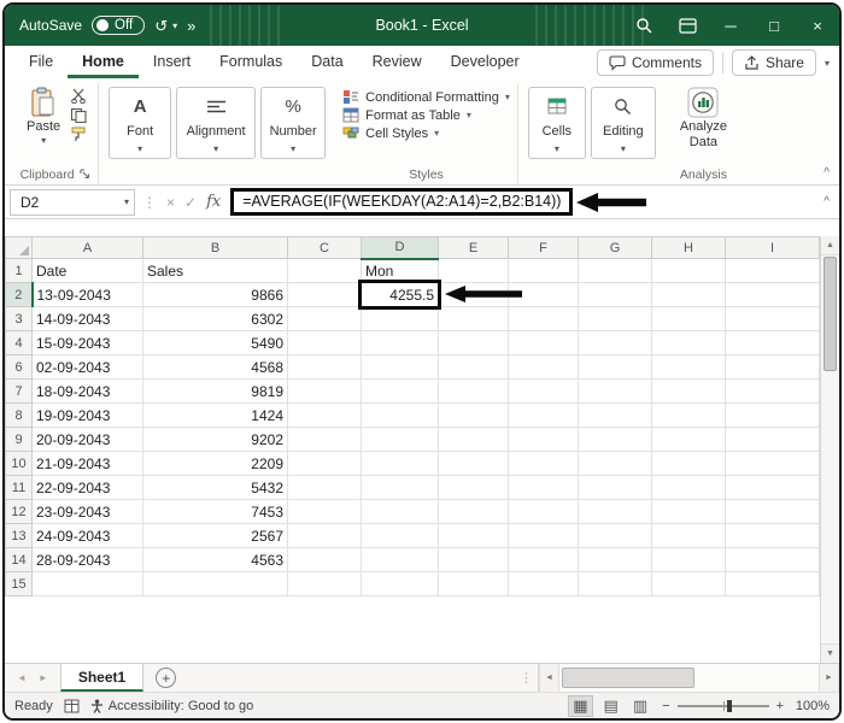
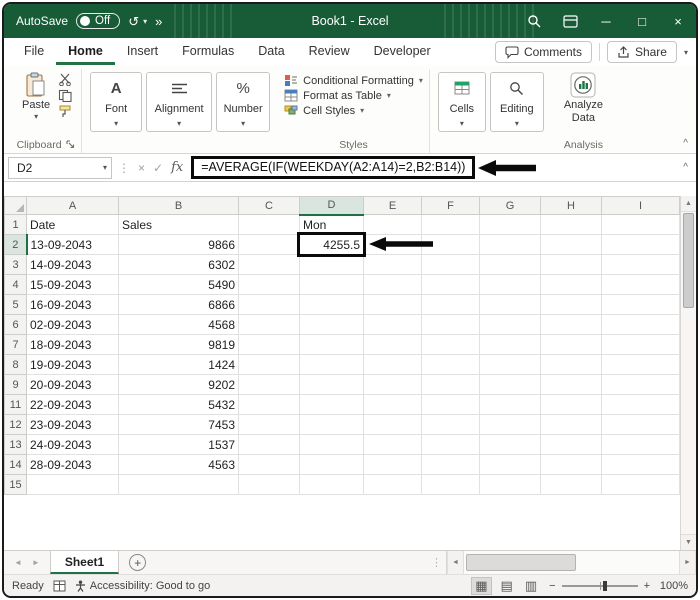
  AutoSave
  Off
  ↺
  ▾
  »
  Book1 - Excel
  ─
  □
  ×
  File
  Home
  Insert
  Formulas
  Data
  Review
  Developer
  Comments
  Share
  ▾
  Paste
  ▾
  Clipboard
  A
  Font
  ▾
  Alignment
  ▾
  %
  Number
  ▾
  Conditional Formatting
  ▾
  Format as Table
  ▾
  Cell Styles
  ▾
  Styles
  Cells
  ▾
  Editing
  ▾
  Analyze
  Data
  Analysis
  ^
  D2
  ▾
  ⋮
  ×
  ✓
  fx
  =AVERAGE(IF(WEEKDAY(A2:A14)=2,B2:B14))
  ^
  	A	B	C	D	E	F	G	H	I
  1	Date	Sales		Mon
  2	13-09-2043	9866		4255.5
  3	14-09-2043	6302
  4	15-09-2043	5490
+ 5	16-09-2043	6866
  6	02-09-2043	4568
  7	18-09-2043	9819
  8	19-09-2043	1424
  9	20-09-2043	9202
- 10	21-09-2043	2209
  11	22-09-2043	5432
  12	23-09-2043	7453
- 13	24-09-2043	2567
+ 13	24-09-2043	1537
  14	28-09-2043	4563
  15
  ◄
  ►
  Sheet1
  +
  ⋮
  Ready
  Accessibility: Good to go
  ▦
  ▤
  ▥
  −
  +
  100%
